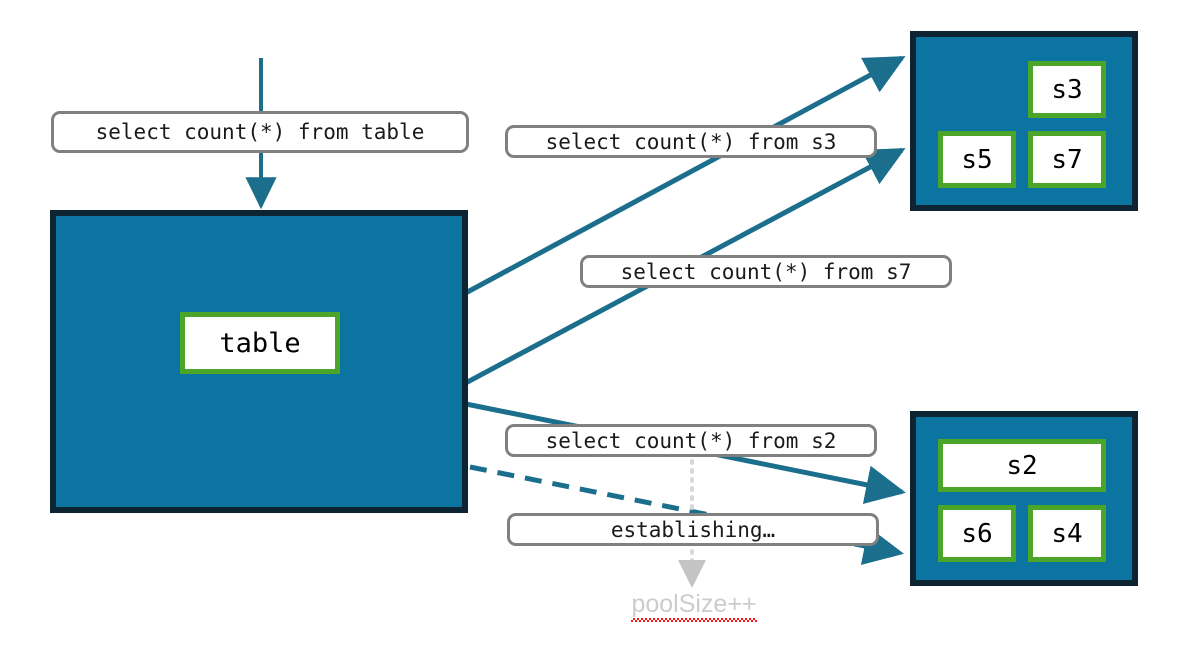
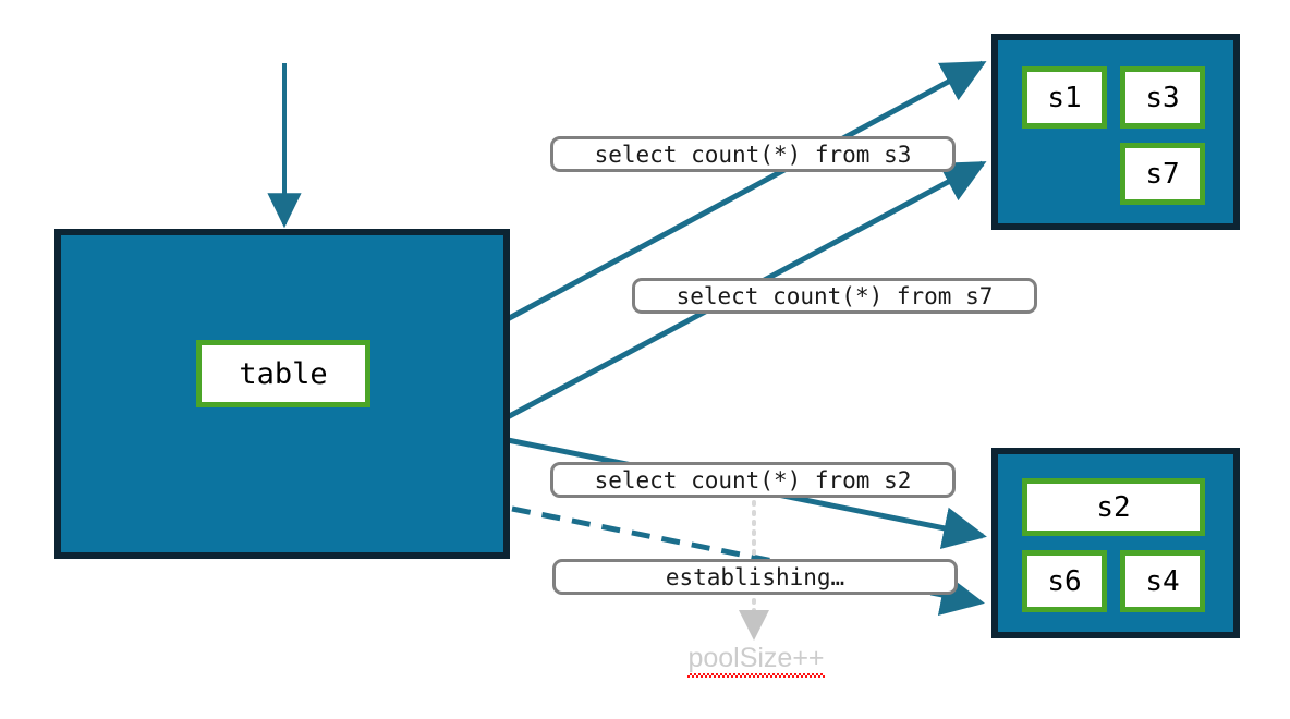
  table
+ s1
  s3
- s5
  s7
  s2
  s6
  s4
- select count(*) from table
  select count(*) from s3
  select count(*) from s7
  select count(*) from s2
  establishing…
  poolSize++
